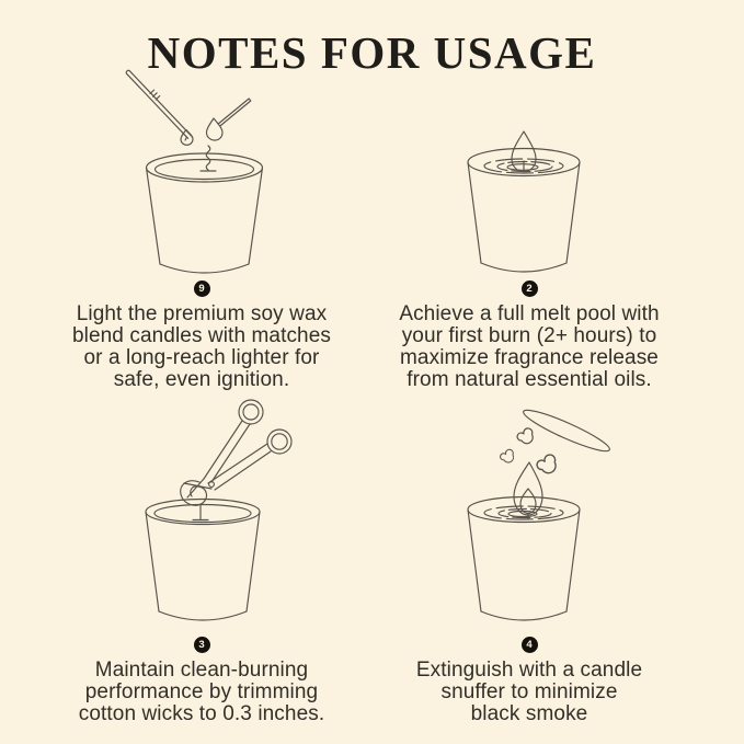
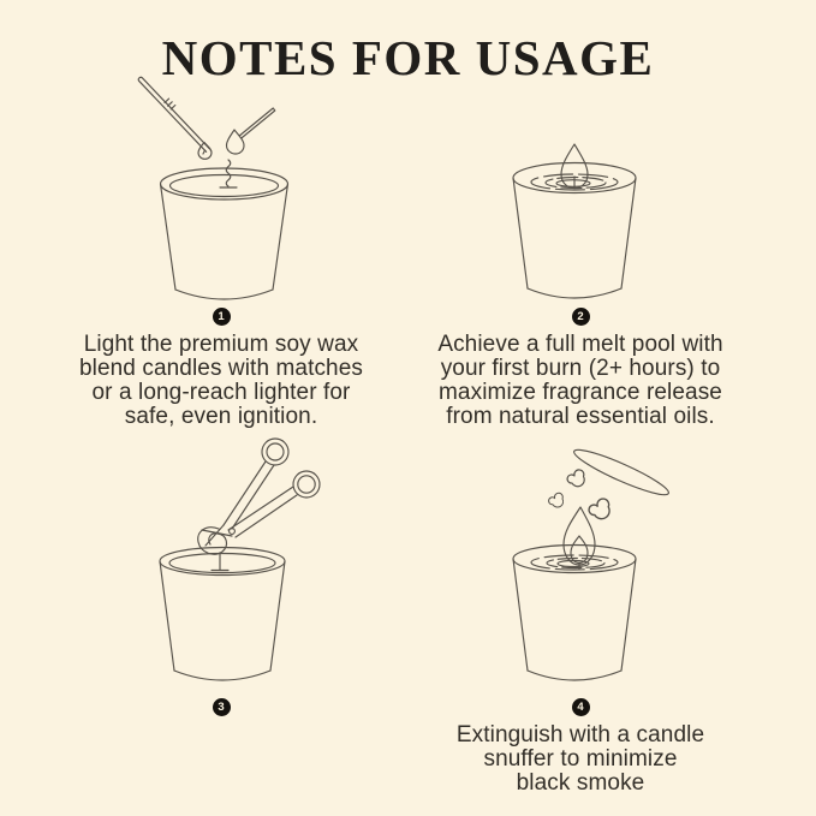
  NOTES FOR USAGE
- 9
+ 1
  Light the premium soy wax
  blend candles with matches
  or a long-reach lighter for
  safe, even ignition.
  2
  Achieve a full melt pool with
  your first burn (2+ hours) to
  maximize fragrance release
  from natural essential oils.
  3
- Maintain clean-burning
- performance by trimming
- cotton wicks to 0.3 inches.
  4
  Extinguish with a candle
  snuffer to minimize
  black smoke
